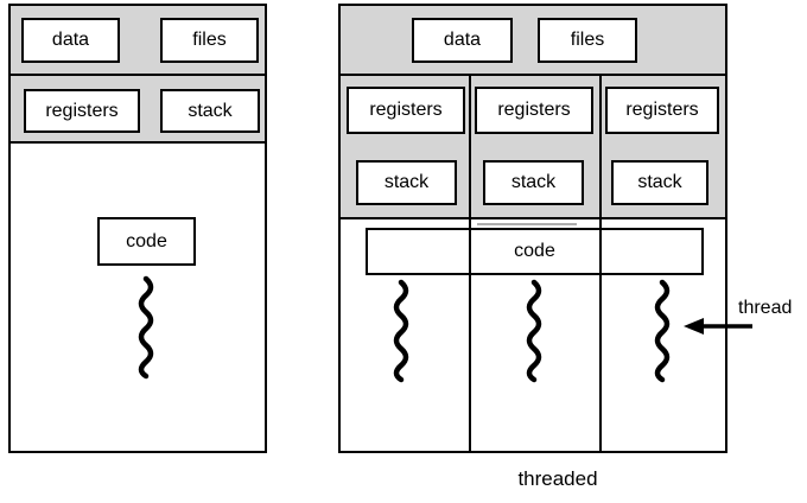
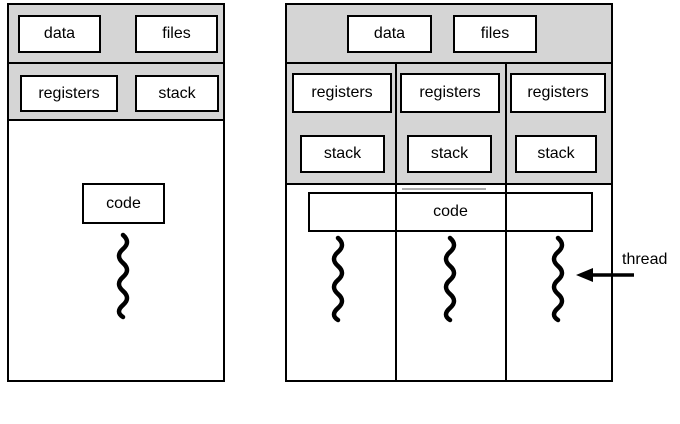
  data
  files
  registers
  stack
  code
  data
  files
  registers
  registers
  registers
  stack
  stack
  stack
  code
  thread
- threaded
